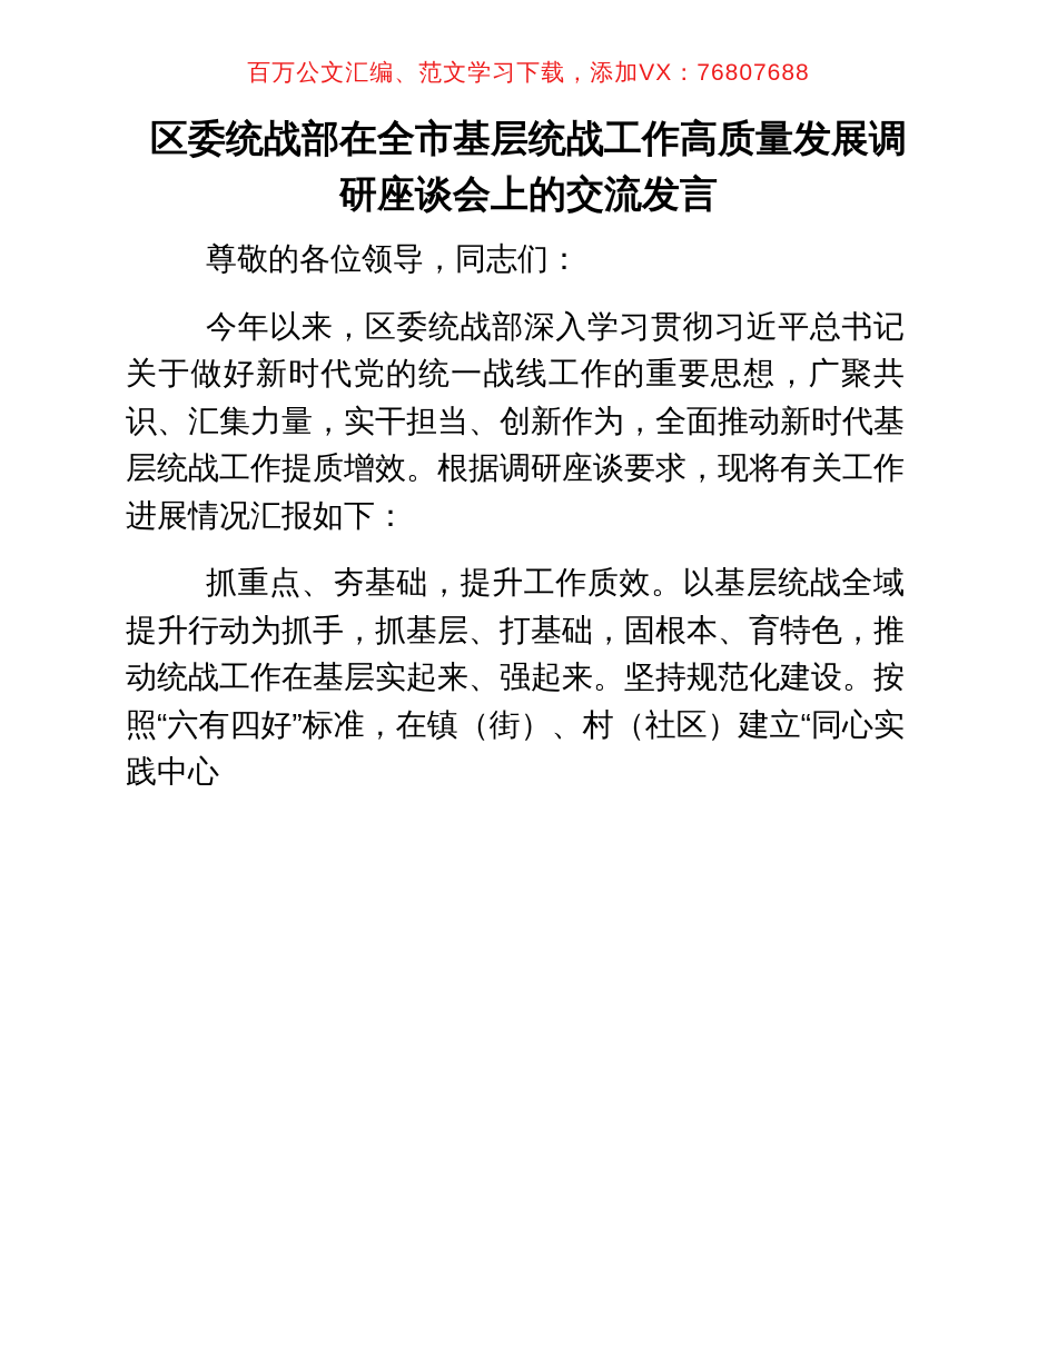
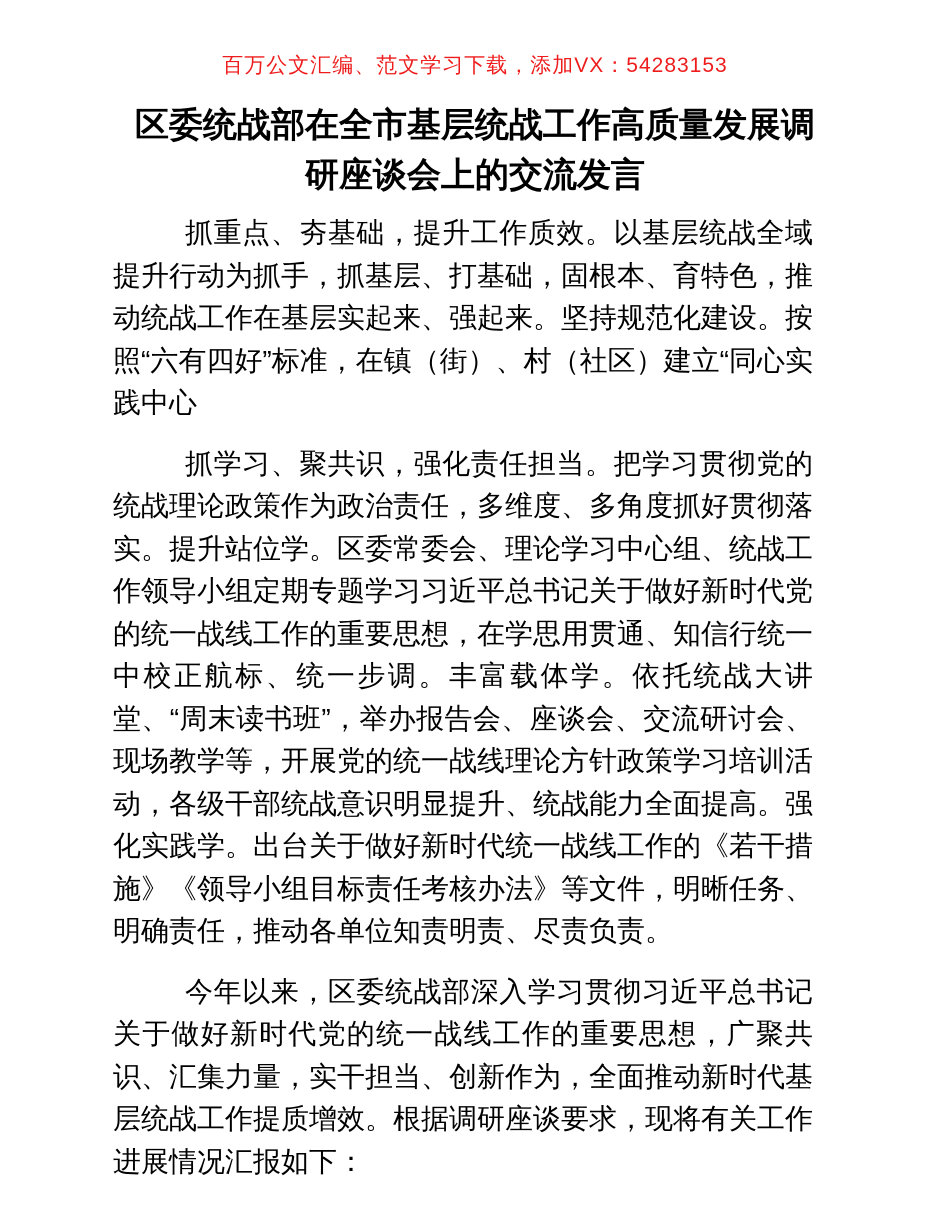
- 百万公文汇编、范文学习下载，添加VX：76807688
+ 百万公文汇编、范文学习下载，添加VX：54283153
  区委统战部在全市基层统战工作高质量发展调研座谈会上的交流发言
- 尊敬的各位领导，同志们：
- 今年以来，区委统战部深入学习贯彻习近平总书记关于做好新时代党的统一战线工作的重要思想，广聚共识、汇集力量，实干担当、创新作为，全面推动新时代基层统战工作提质增效。根据调研座谈要求，现将有关工作进展情况汇报如下：
+ 抓重点、夯基础，提升工作质效。以基层统战全域提升行动为抓手，抓基层、打基础，固根本、育特色，推动统战工作在基层实起来、强起来。坚持规范化建设。按照“六有四好”标准，在镇（街）、村（社区）建立“同心实践中心
+ 抓学习、聚共识，强化责任担当。把学习贯彻党的统战理论政策作为政治责任，多维度、多角度抓好贯彻落实。提升站位学。区委常委会、理论学习中心组、统战工作领导小组定期专题学习习近平总书记关于做好新时代党的统一战线工作的重要思想，在学思用贯通、知信行统一中校正航标、统一步调。丰富载体学。依托统战大讲堂、“周末读书班”，举办报告会、座谈会、交流研讨会、现场教学等，开展党的统一战线理论方针政策学习培训活动，各级干部统战意识明显提升、统战能力全面提高。强化实践学。出台关于做好新时代统一战线工作的《若干措施》《领导小组目标责任考核办法》等文件，明晰任务、明确责任，推动各单位知责明责、尽责负责。
- 抓重点、夯基础，提升工作质效。以基层统战全域提升行动为抓手，抓基层、打基础，固根本、育特色，推动统战工作在基层实起来、强起来。坚持规范化建设。按照“六有四好”标准，在镇（街）、村（社区）建立“同心实践中心
+ 今年以来，区委统战部深入学习贯彻习近平总书记关于做好新时代党的统一战线工作的重要思想，广聚共识、汇集力量，实干担当、创新作为，全面推动新时代基层统战工作提质增效。根据调研座谈要求，现将有关工作进展情况汇报如下：
